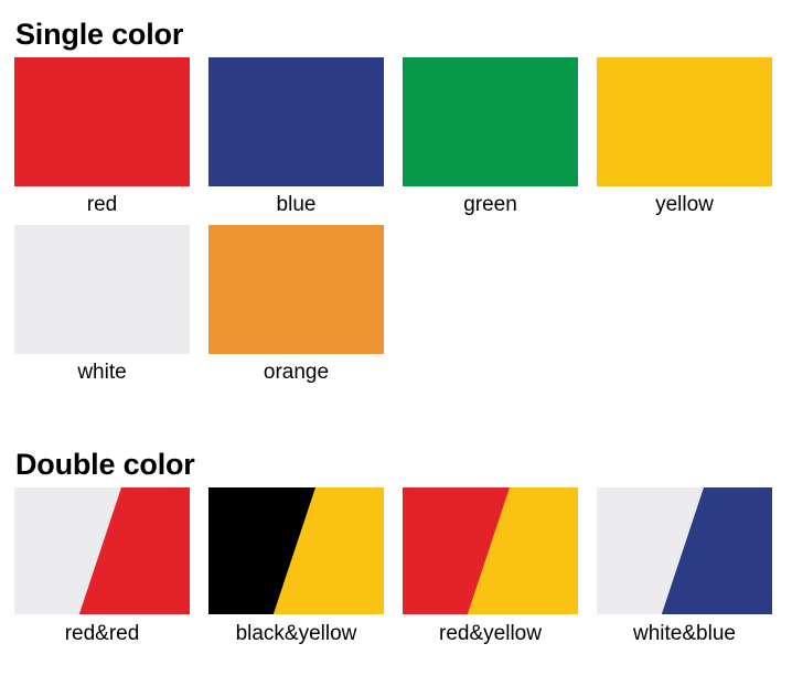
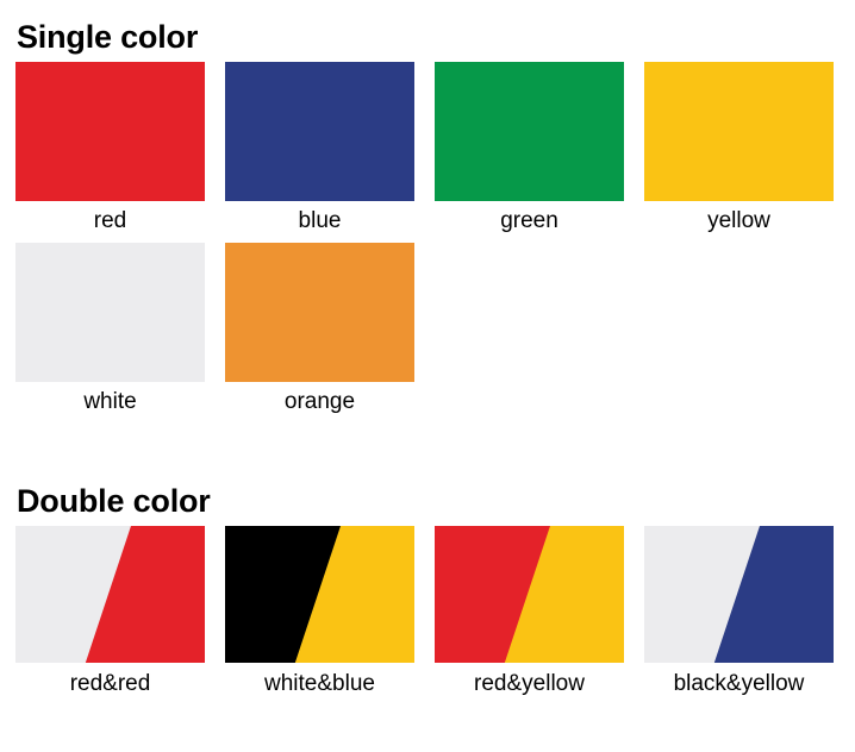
  Single color
  red
  blue
  green
  yellow
  white
  orange
  Double color
  red&red
- black&yellow
+ white&blue
  red&yellow
- white&blue
+ black&yellow
